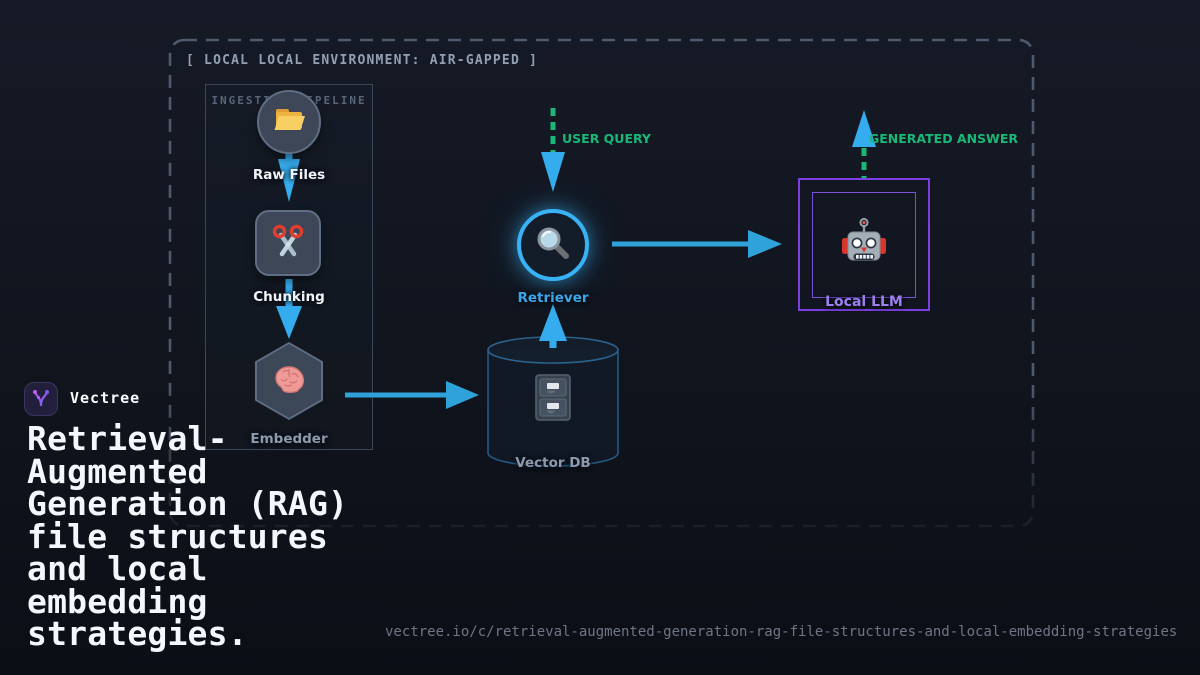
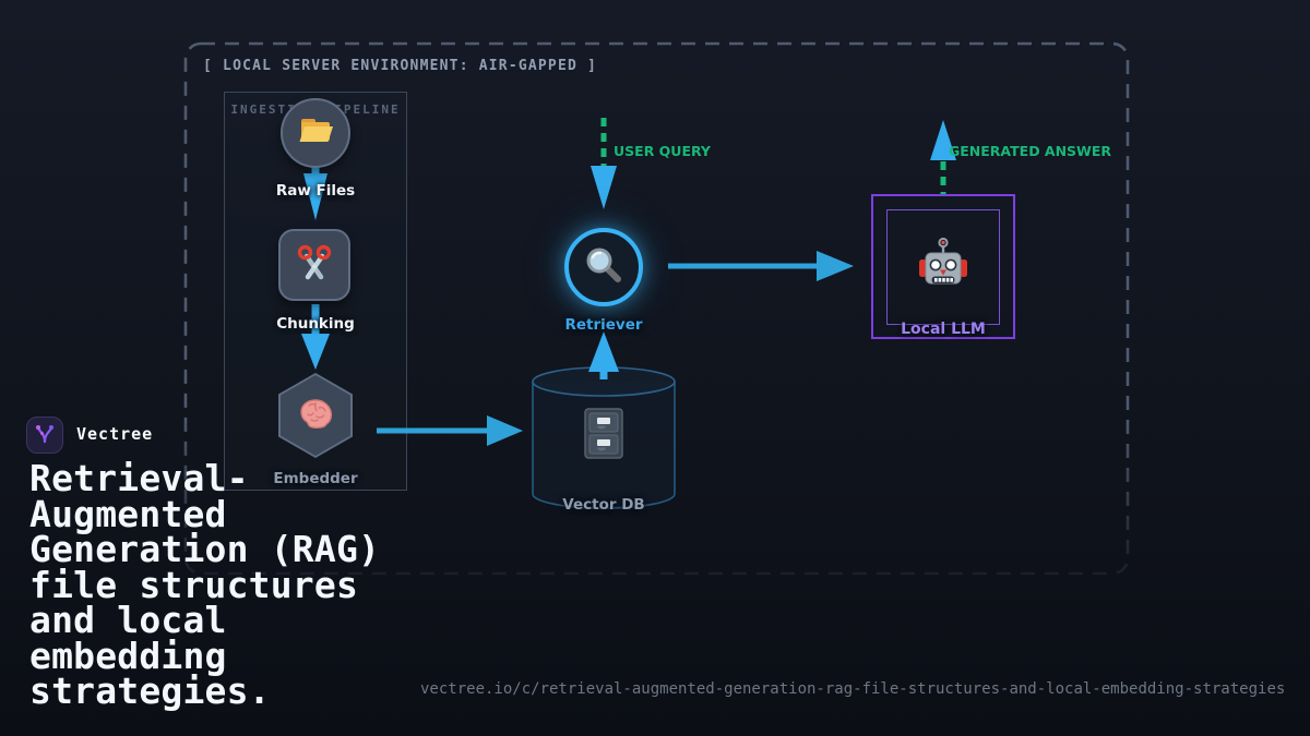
- [ LOCAL LOCAL ENVIRONMENT: AIR-GAPPED ]
+ [ LOCAL SERVER ENVIRONMENT: AIR-GAPPED ]
  INGESTPELINE
  Raw Files
  Chunking
  Embedder
  Vector DB
  Retriever
  USER QUERY
  Local LLM
  GENERATED ANSWER
  Vectree
  Retrieval-
  Augmented
  Generation (RAG)
  file structures
  and local
  embedding
  strategies.
  vectree.io/c/retrieval-augmented-generation-rag-file-structures-and-local-embedding-strategies
